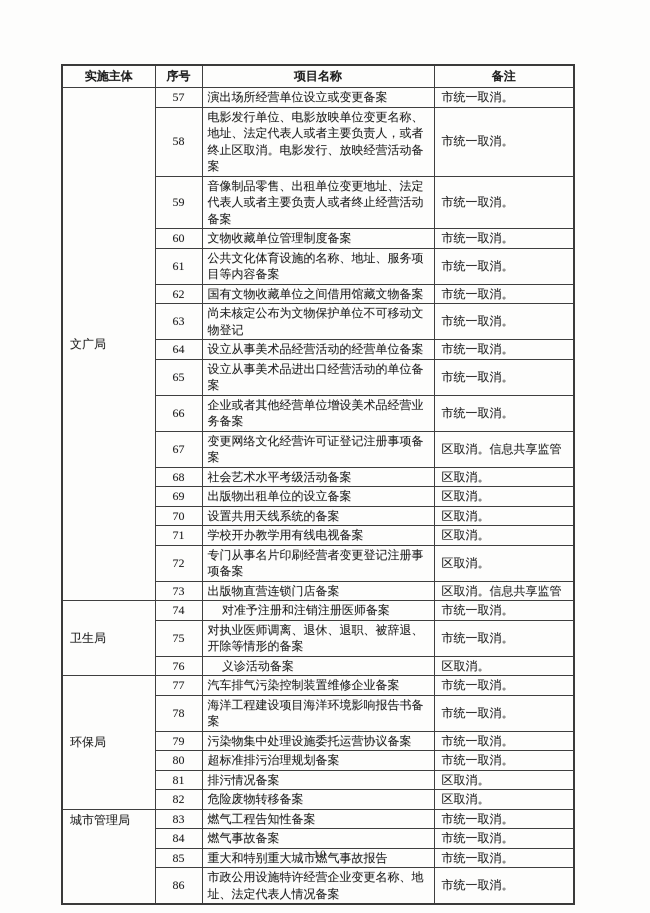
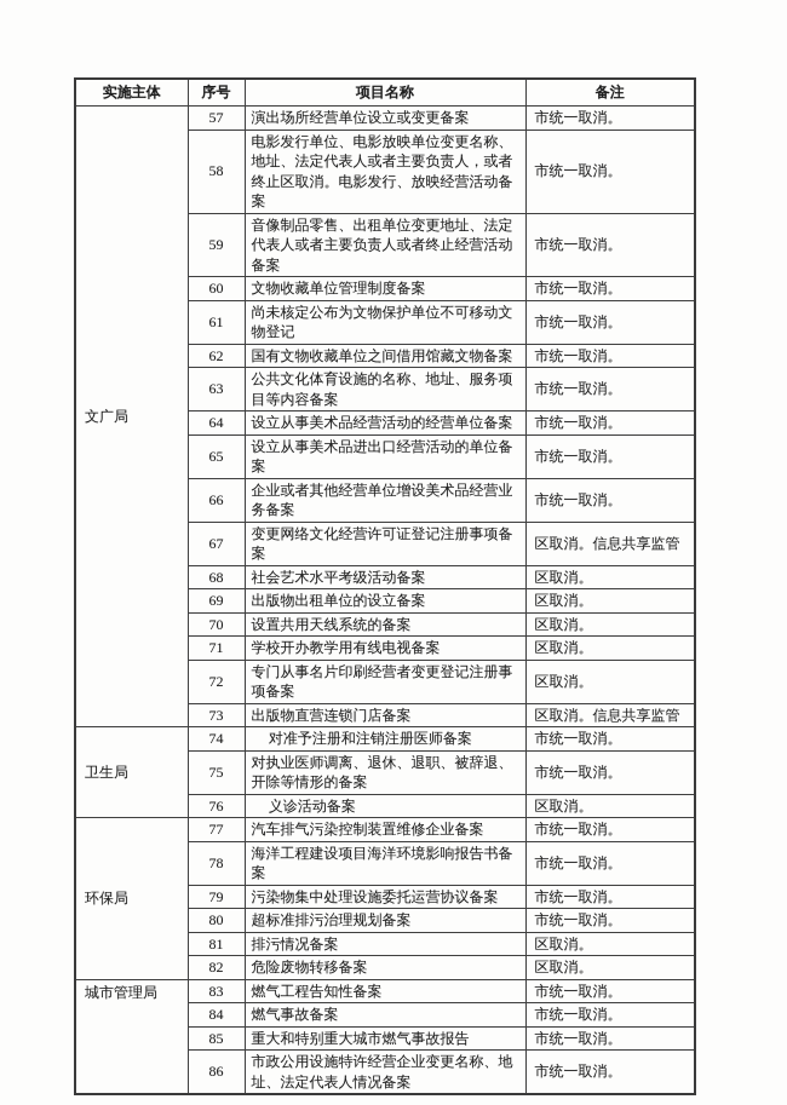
  实施主体	序号	项目名称	备注
  文广局	57	演出场所经营单位设立或变更备案	市统一取消。
  58	电影发行单位、电影放映单位变更名称、地址、法定代表人或者主要负责人，或者终止区取消。电影发行、放映经营活动备案	市统一取消。
  59	音像制品零售、出租单位变更地址、法定代表人或者主要负责人或者终止经营活动备案	市统一取消。
  60	文物收藏单位管理制度备案	市统一取消。
- 61	公共文化体育设施的名称、地址、服务项目等内容备案	市统一取消。
+ 61	尚未核定公布为文物保护单位不可移动文物登记	市统一取消。
  62	国有文物收藏单位之间借用馆藏文物备案	市统一取消。
- 63	尚未核定公布为文物保护单位不可移动文物登记	市统一取消。
+ 63	公共文化体育设施的名称、地址、服务项目等内容备案	市统一取消。
  64	设立从事美术品经营活动的经营单位备案	市统一取消。
  65	设立从事美术品进出口经营活动的单位备案	市统一取消。
  66	企业或者其他经营单位增设美术品经营业务备案	市统一取消。
  67	变更网络文化经营许可证登记注册事项备案	区取消。信息共享监管
  68	社会艺术水平考级活动备案	区取消。
  69	出版物出租单位的设立备案	区取消。
  70	设置共用天线系统的备案	区取消。
  71	学校开办教学用有线电视备案	区取消。
  72	专门从事名片印刷经营者变更登记注册事项备案	区取消。
  73	出版物直营连锁门店备案	区取消。信息共享监管
  卫生局	74	对准予注册和注销注册医师备案	市统一取消。
  75	对执业医师调离、退休、退职、被辞退、开除等情形的备案	市统一取消。
  76	义诊活动备案	区取消。
  环保局	77	汽车排气污染控制装置维修企业备案	市统一取消。
  78	海洋工程建设项目海洋环境影响报告书备案	市统一取消。
  79	污染物集中处理设施委托运营协议备案	市统一取消。
  80	超标准排污治理规划备案	市统一取消。
  81	排污情况备案	区取消。
  82	危险废物转移备案	区取消。
  城市管理局	83	燃气工程告知性备案	市统一取消。
  84	燃气事故备案	市统一取消。
  85	重大和特别重大城市燃气事故报告	市统一取消。
  86	市政公用设施特许经营企业变更名称、地址、法定代表人情况备案	市统一取消。
- 10
